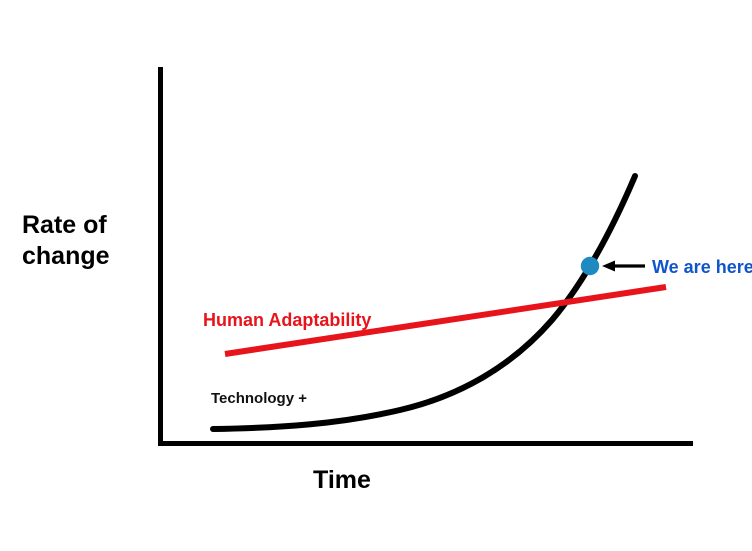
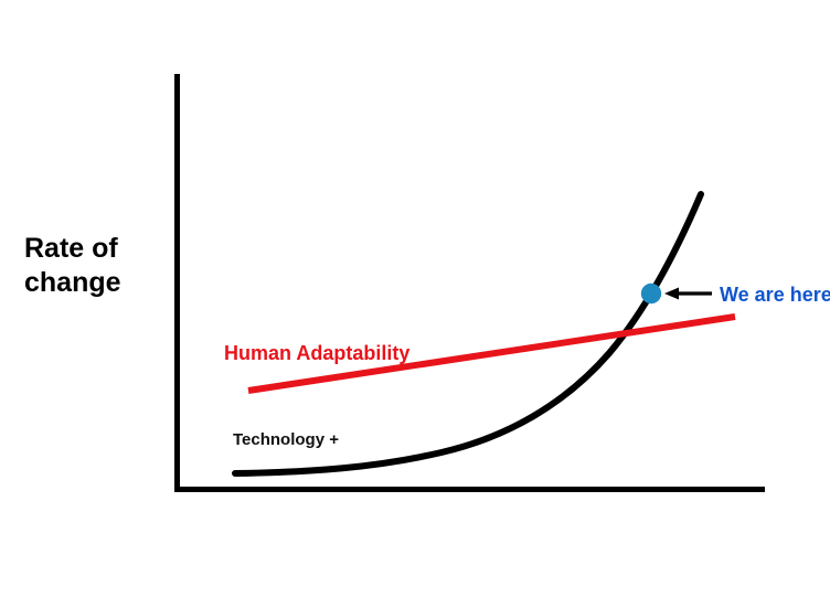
  Rate of
  change
- Time
  Human Adaptability
  Technology +
  We are here
